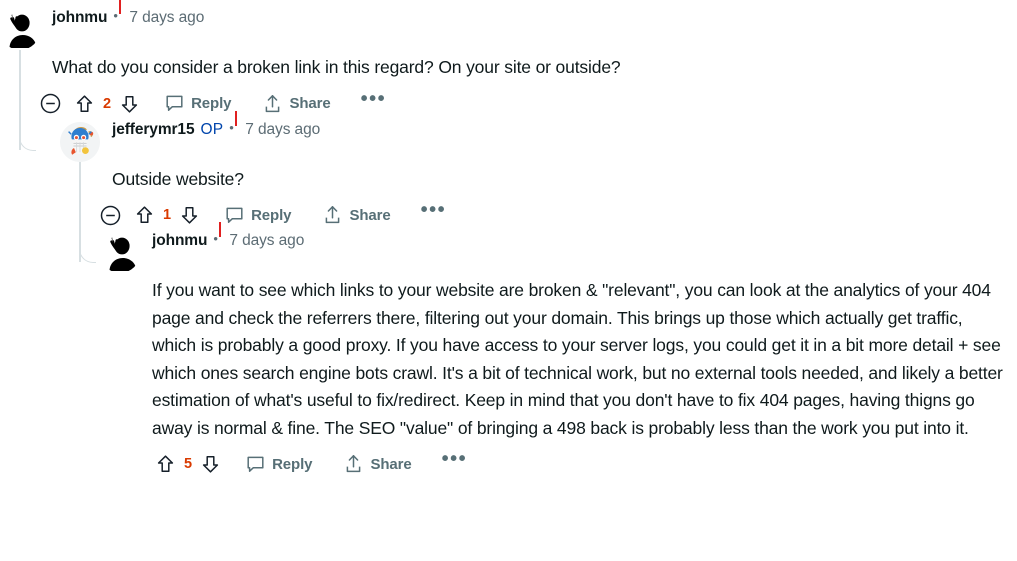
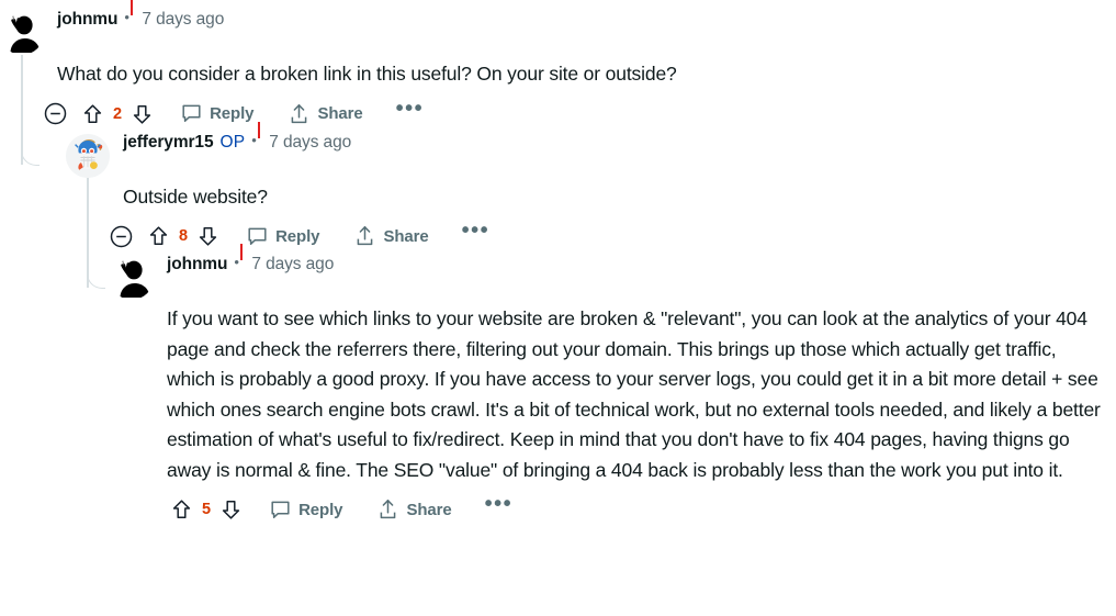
  johnmu
  •
  7 days ago
- What do you consider a broken link in this regard? On your site or outside?
+ What do you consider a broken link in this useful? On your site or outside?
  2
  Reply
  Share
  •••
  jefferymr15
  OP
  •
  7 days ago
  Outside website?
- 1
+ 8
  Reply
  Share
  •••
  johnmu
  •
  7 days ago
- If you want to see which links to your website are broken & "relevant", you can look at the analytics of your 404 page and check the referrers there, filtering out your domain. This brings up those which actually get traffic, which is probably a good proxy. If you have access to your server logs, you could get it in a bit more detail + see which ones search engine bots crawl. It's a bit of technical work, but no external tools needed, and likely a better estimation of what's useful to fix/redirect. Keep in mind that you don't have to fix 404 pages, having thigns go away is normal & fine. The SEO "value" of bringing a 498 back is probably less than the work you put into it.
+ If you want to see which links to your website are broken & "relevant", you can look at the analytics of your 404 page and check the referrers there, filtering out your domain. This brings up those which actually get traffic, which is probably a good proxy. If you have access to your server logs, you could get it in a bit more detail + see which ones search engine bots crawl. It's a bit of technical work, but no external tools needed, and likely a better estimation of what's useful to fix/redirect. Keep in mind that you don't have to fix 404 pages, having thigns go away is normal & fine. The SEO "value" of bringing a 404 back is probably less than the work you put into it.
  5
  Reply
  Share
  •••
